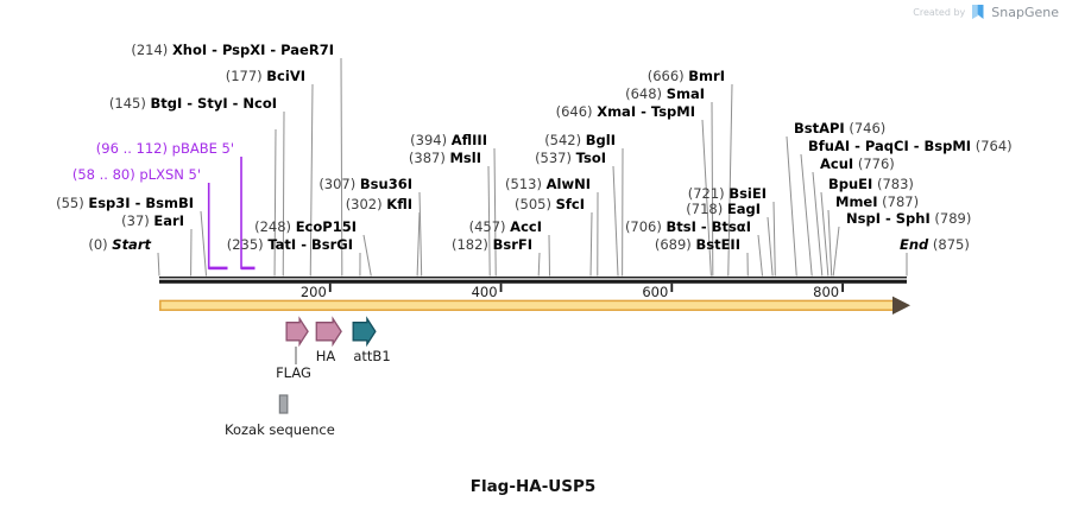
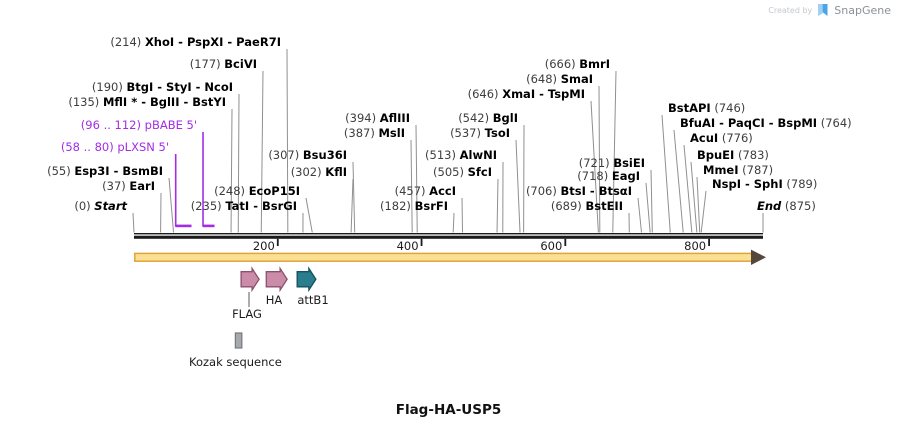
  Created by
  SnapGene
  (96 .. 112) pBABE 5'
  (58 .. 80) pLXSN 5'
  (214) XhoI - PspXI - PaeR7I
  (177) BciVI
- (145) BtgI - StyI - NcoI
+ (190) BtgI - StyI - NcoI
+ (135) MflI * - BglII - BstYI
  (55) Esp3I - BsmBI
  (37) EarI
  (0) Start
  (235) TatI - BsrGI
  (248) EcoP15I
  (302) KflI
  (307) Bsu36I
  (387) MslI
  (394) AflIII
  (182) BsrFI
  (457) AccI
  (505) SfcI
  (513) AlwNI
  (537) TsoI
  (542) BglI
  (646) XmaI - TspMI
  (648) SmaI
  (666) BmrI
  (689) BstEII
  (706) BtsI - BtsαI
  (718) EagI
  (721) BsiEI
  BstAPI (746)
  BfuAI - PaqCI - BspMI (764)
  AcuI (776)
  BpuEI (783)
  MmeI (787)
  NspI - SphI (789)
  End (875)
  200
  400
  600
  800
  FLAG
  HA
  attB1
  Kozak sequence
  Flag-HA-USP5
